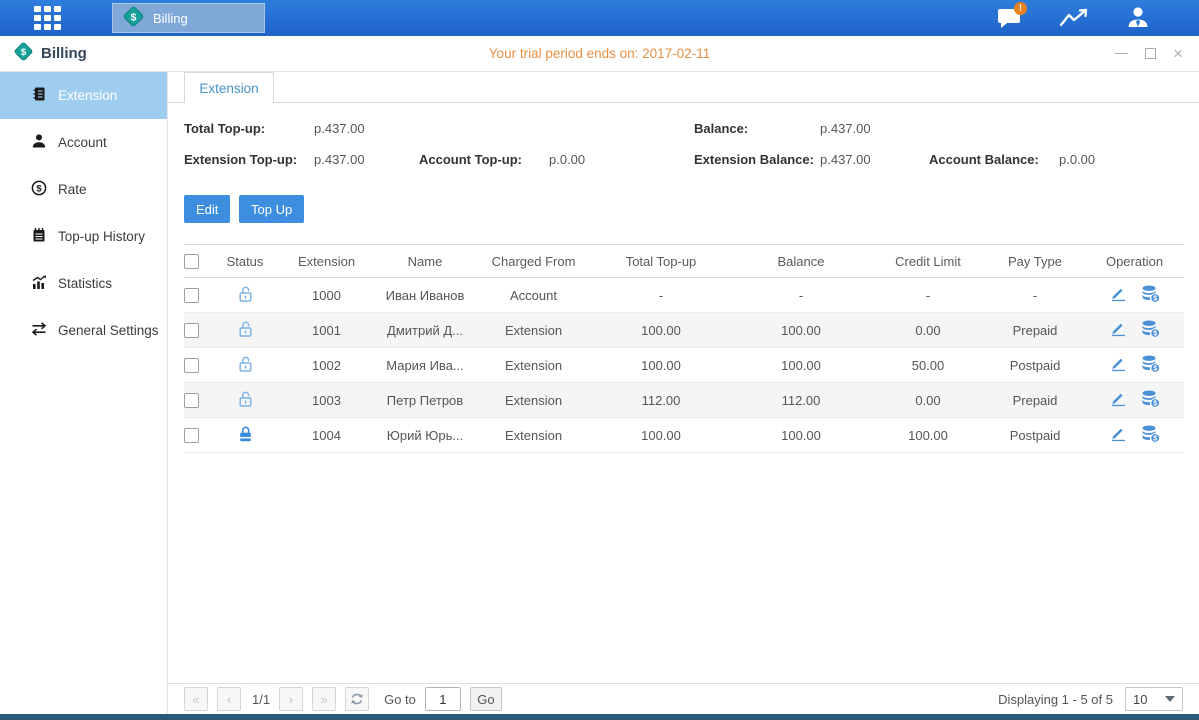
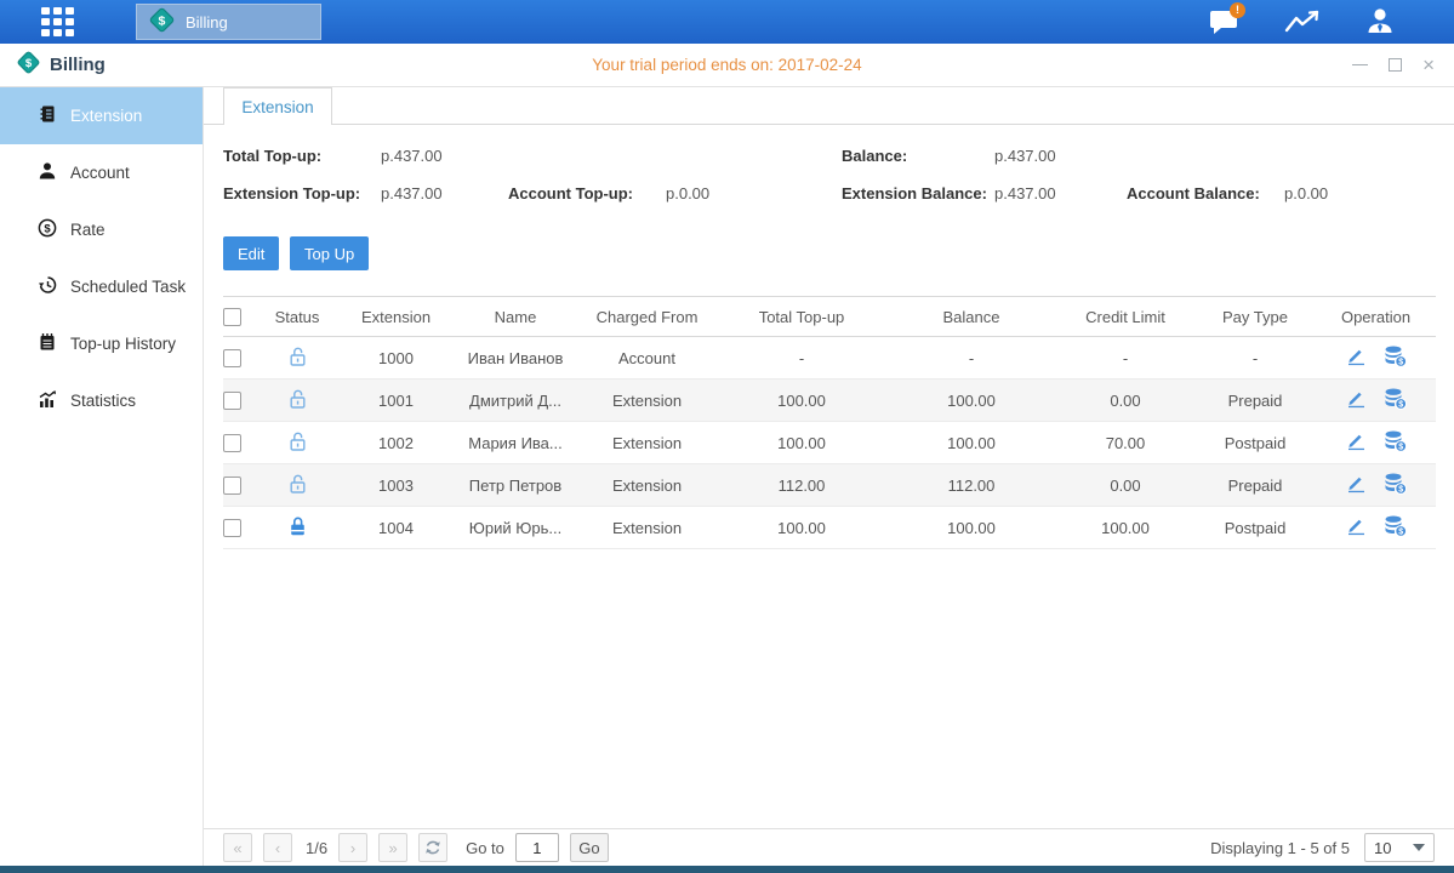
  $
  Billing
  !
- Your trial period ends on: 2017-02-11
+ Your trial period ends on: 2017-02-24
  $
  Billing
  ×
  Extension
  Account
  $
  Rate
+ Scheduled Task
  Top-up History
  Statistics
- General Settings
  Extension
  Total Top-up:
  p.437.00
  Balance:
  p.437.00
  Extension Top-up:
  p.437.00
  Account Top-up:
  p.0.00
  Extension Balance:
  p.437.00
  Account Balance:
  p.0.00
  Edit
  Top Up
  	Status	Extension	Name	Charged From	Total Top-up	Balance	Credit Limit	Pay Type	Operation
  		1000	Иван Иванов	Account	-	-	-	-
  		1001	Дмитрий Д...	Extension	100.00	100.00	0.00	Prepaid
- 		1002	Мария Ива...	Extension	100.00	100.00	50.00	Postpaid
+ 		1002	Мария Ива...	Extension	100.00	100.00	70.00	Postpaid
  		1003	Петр Петров	Extension	112.00	112.00	0.00	Prepaid
  		1004	Юрий Юрь...	Extension	100.00	100.00	100.00	Postpaid
  «
  ‹
- 1/1
+ 1/6
  ›
  »
  Go to
  1
  Go
  Displaying 1 - 5 of 5
  10
